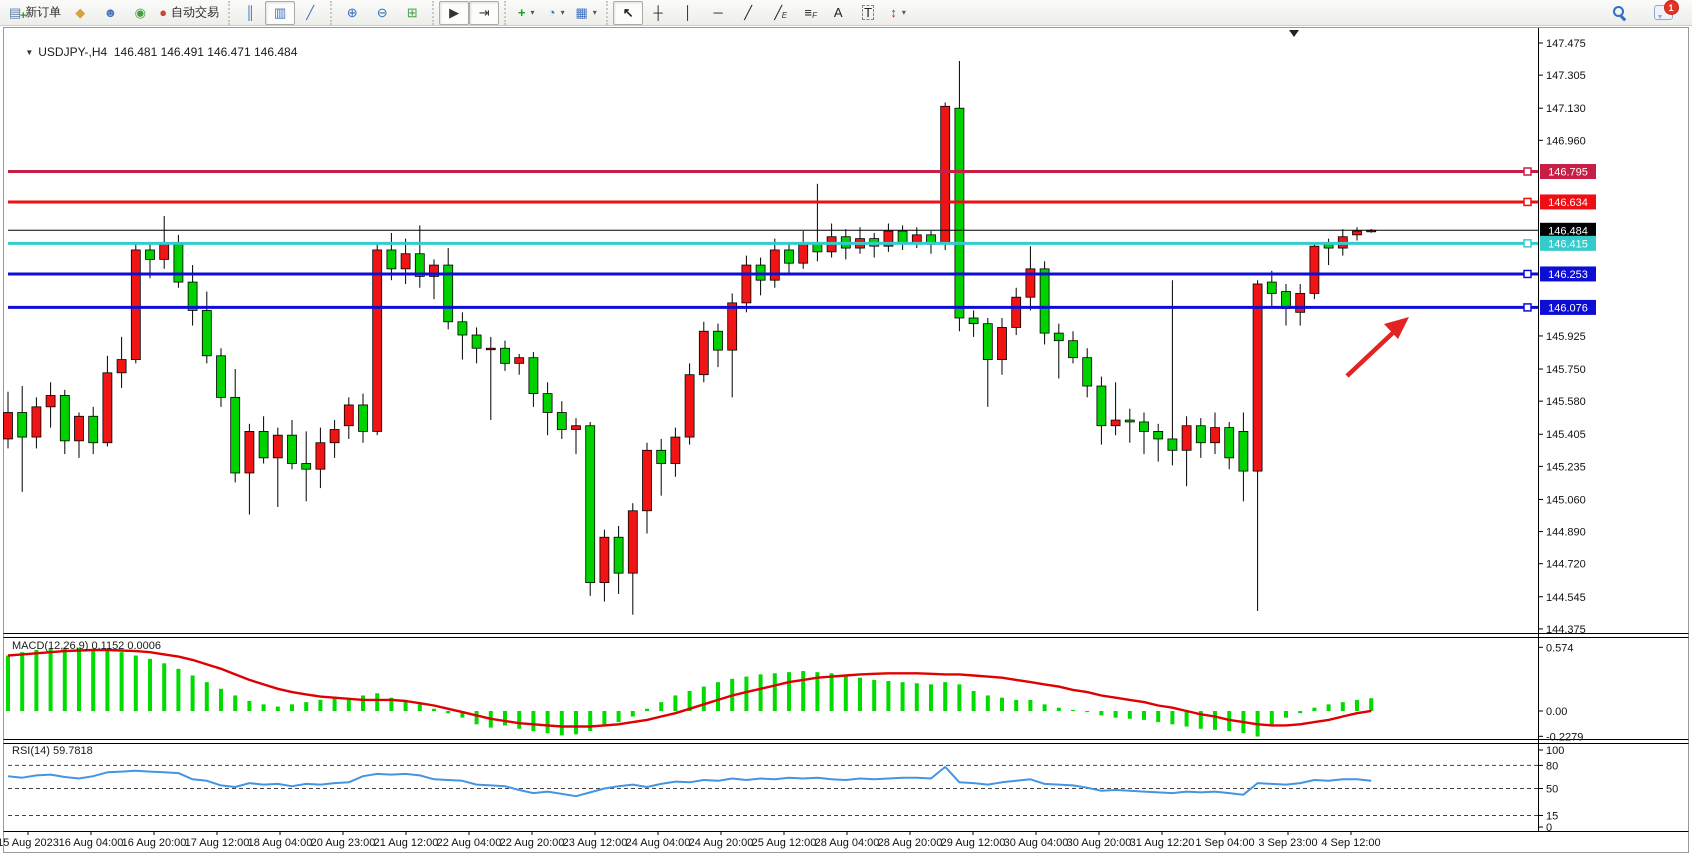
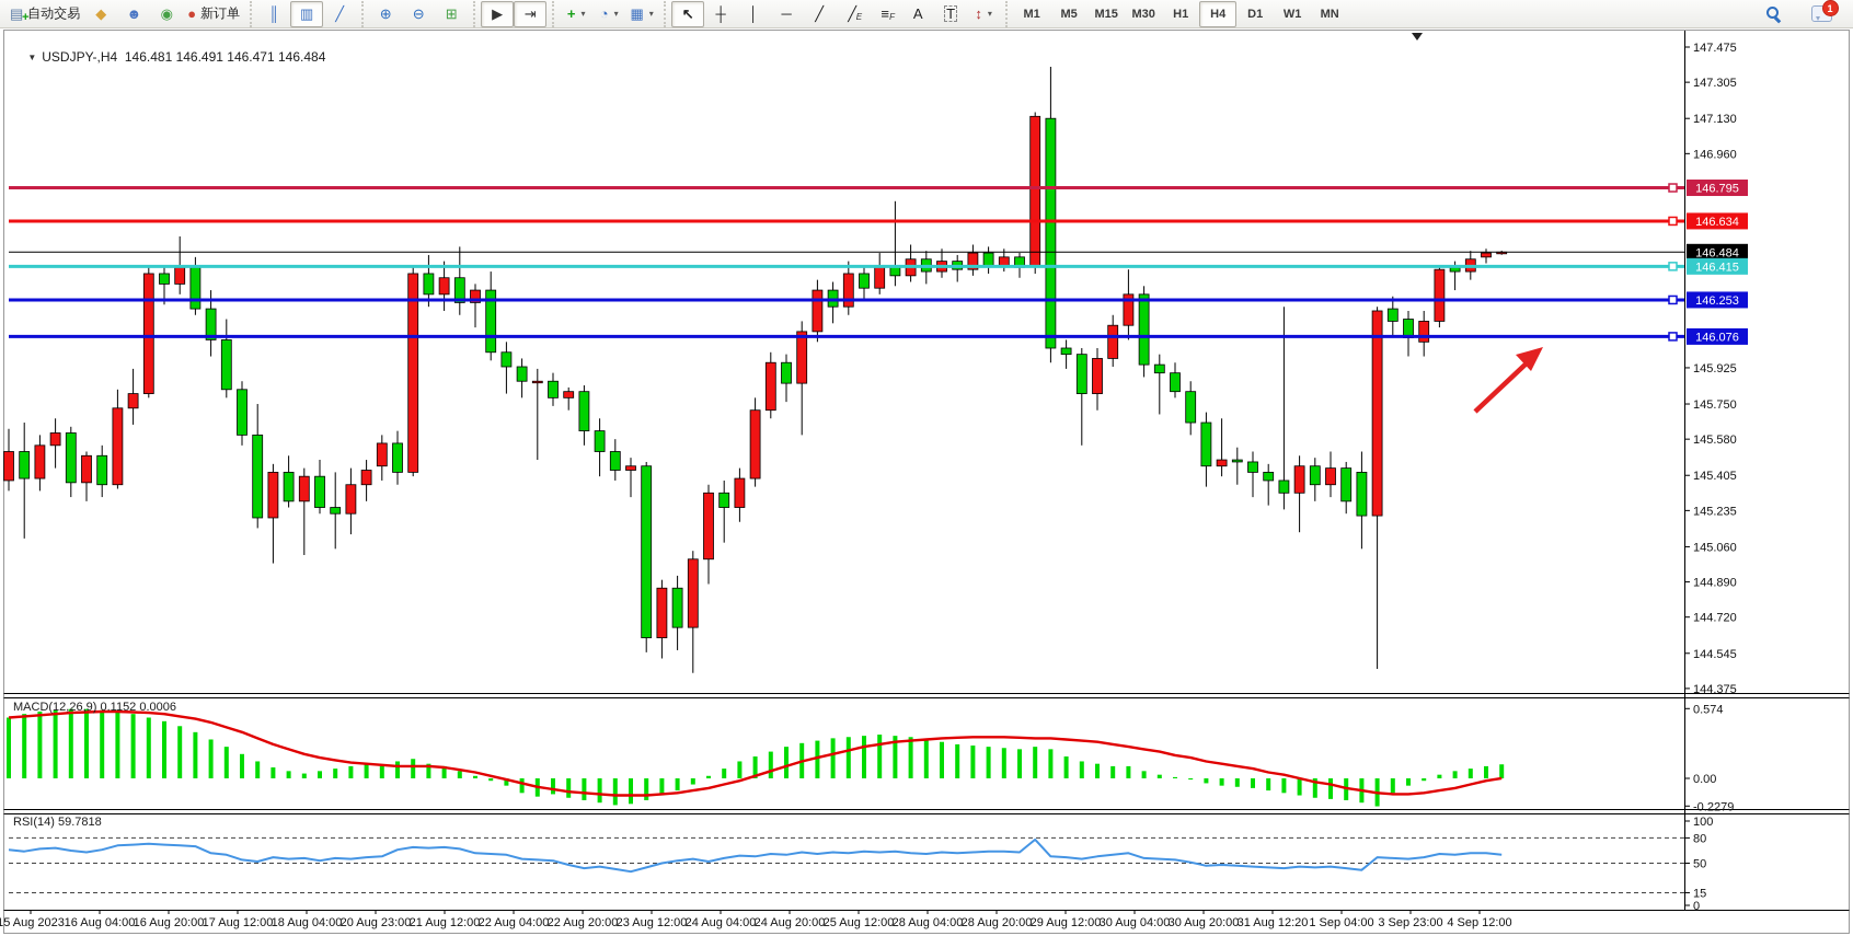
  ▤
  +
- 新订单
+ 自动交易
  ◆
  ☻
  ◉
  ●
- 自动交易
+ 新订单
  ║
  ▥
  ╱
  ⊕
  ⊖
  ⊞
  ▶
  ⇥
  +
  ▾
  ◔
  ▾
  ▦
  ▾
  ↖
  ┼
  │
  ─
  ╱
  ╱
  E
  ≡
  F
  A
  T
  ↕
  ▾
+ M1
+ M5
+ M15
+ M30
+ H1
+ H4
+ D1
+ W1
+ MN
  1
  ▼ USDJPY-,H4 146.481 146.491 146.471 146.484
  MACD(12,26,9) 0.1152 0.0006
  RSI(14) 59.7818
  146.795
  146.634
  146.484
  146.415
  146.253
  146.076
  147.475
  147.305
  147.130
  146.960
  145.925
  145.750
  145.580
  145.405
  145.235
  145.060
  144.890
  144.720
  144.545
  144.375
  0.574
  0.00
  -0.2279
  100
  80
  50
  15
  0
  15 Aug 2023
  16 Aug 04:00
  16 Aug 20:00
  17 Aug 12:00
  18 Aug 04:00
  20 Aug 23:00
  21 Aug 12:00
  22 Aug 04:00
  22 Aug 20:00
  23 Aug 12:00
  24 Aug 04:00
  24 Aug 20:00
  25 Aug 12:00
  28 Aug 04:00
  28 Aug 20:00
  29 Aug 12:00
  30 Aug 04:00
  30 Aug 20:00
  31 Aug 12:20
  1 Sep 04:00
  3 Sep 23:00
  4 Sep 12:00
